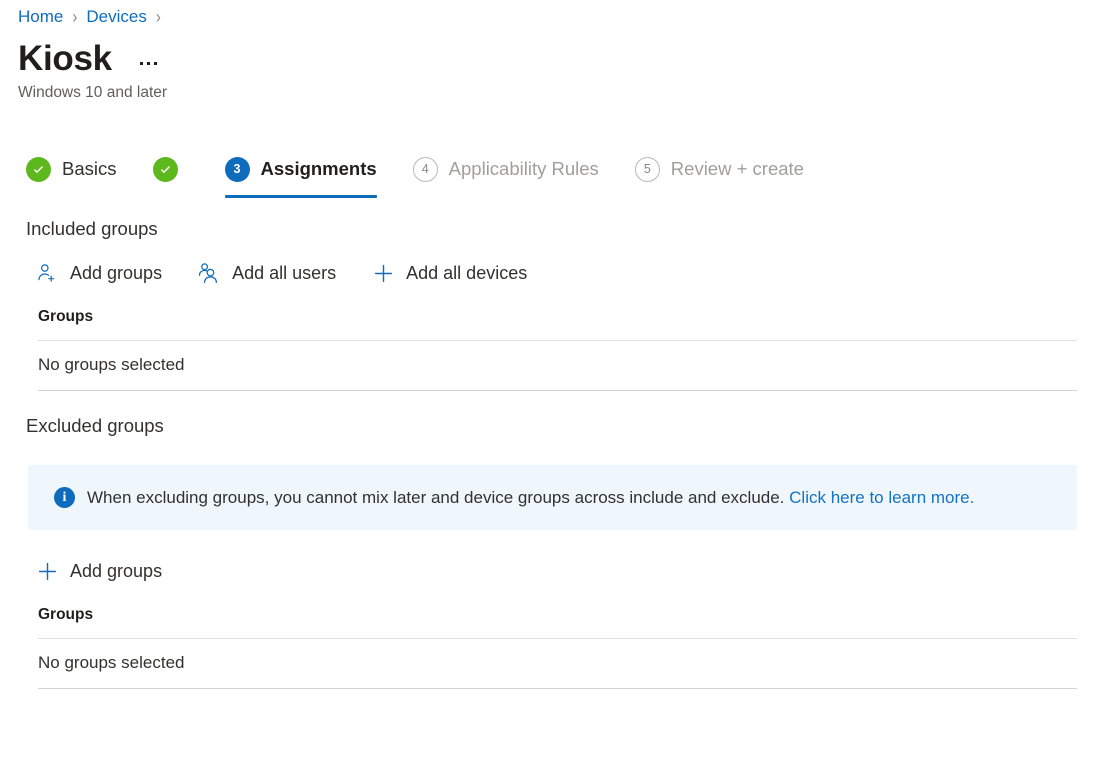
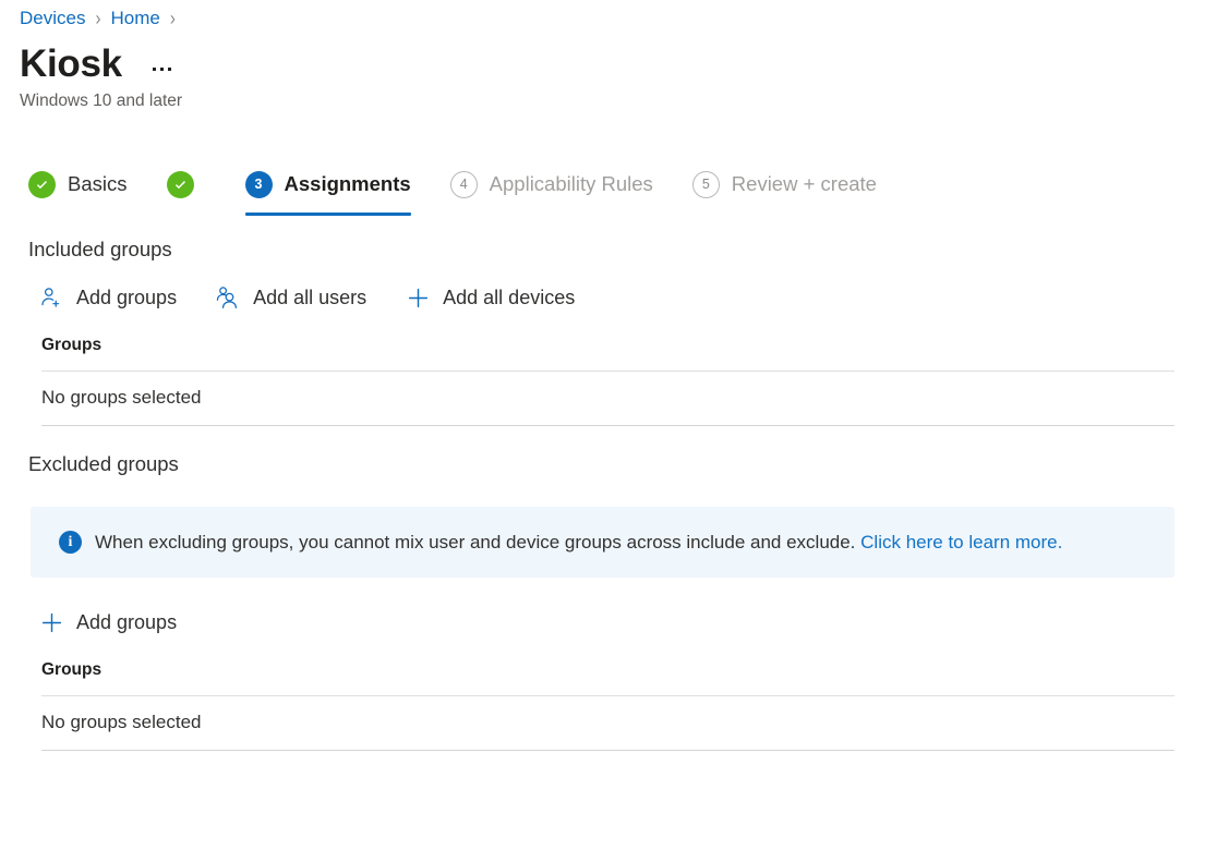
- Home
+ Devices
  ›
- Devices
+ Home
  ›
  Kiosk
  Windows 10 and later
  Basics
  3
  Assignments
  4
  Applicability Rules
  5
  Review + create
  Included groups
  Add groups
  Add all users
  Add all devices
  Groups
  No groups selected
  Excluded groups
  i
- When excluding groups, you cannot mix later and device groups across include and exclude. Click here to learn more.
+ When excluding groups, you cannot mix user and device groups across include and exclude. Click here to learn more.
  Add groups
  Groups
  No groups selected
